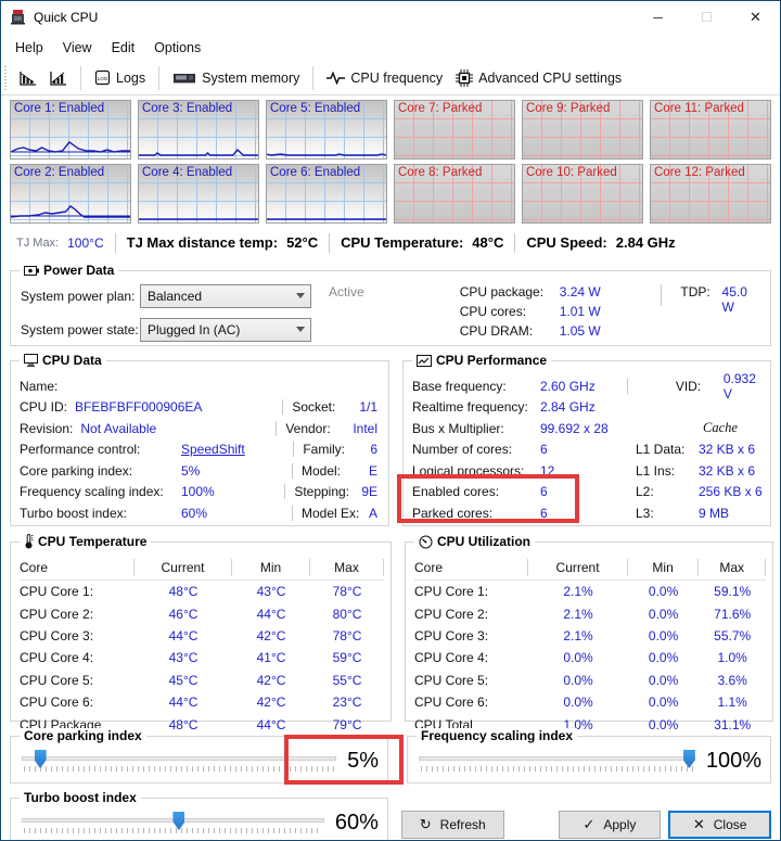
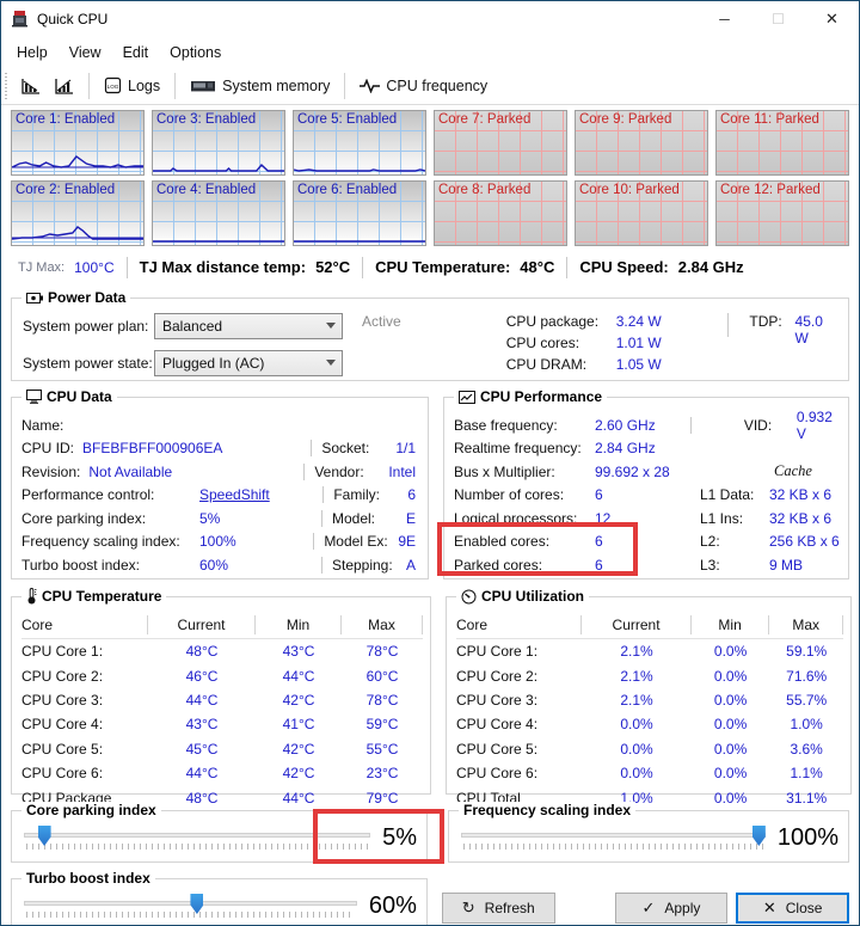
  Quick CPU
  ─
  ☐
  ✕
  Help
  View
  Edit
  Options
  Logs
  System memory
  CPU frequency
- Advanced CPU settings
  Core 1: Enabled
  Core 3: Enabled
  Core 5: Enabled
  Core 7: Parked
  Core 9: Parked
  Core 11: Parked
  Core 2: Enabled
  Core 4: Enabled
  Core 6: Enabled
  Core 8: Parked
  Core 10: Parked
  Core 12: Parked
  TJ Max:
  100°C
  TJ Max distance temp:
  52°C
  CPU Temperature:
  48°C
  CPU Speed:
  2.84 GHz
  Power Data
  System power plan:
  Balanced
  System power state:
  Plugged In (AC)
  Active
  CPU package:
  3.24 W
  CPU cores:
  1.01 W
  CPU DRAM:
  1.05 W
  TDP:
  45.0 W
  CPU Data
  Name:
  CPU ID:
  BFEBFBFF000906EA
  Socket:
  1/1
  Revision:
  Not Available
  Vendor:
  Intel
  Performance control:
  SpeedShift
  Family:
  6
  Core parking index:
  5%
  Model:
  E
  Frequency scaling index:
  100%
- Stepping:
+ Model Ex:
  9E
  Turbo boost index:
  60%
- Model Ex:
+ Stepping:
  A
  CPU Performance
  Base frequency:
  2.60 GHz
  VID:
  0.932 V
  Realtime frequency:
  2.84 GHz
  Bus x Multiplier:
  99.692 x 28
  Cache
  Number of cores:
  6
  L1 Data:
  32 KB x 6
  Logical processors:
  12
  L1 Ins:
  32 KB x 6
  Enabled cores:
  6
  L2:
  256 KB x 6
  Parked cores:
  6
  L3:
  9 MB
  CPU Temperature
  Core
  Current
  Min
  Max
  CPU Core 1:
  48°C
  43°C
  78°C
  CPU Core 2:
  46°C
  44°C
- 80°C
+ 60°C
  CPU Core 3:
  44°C
  42°C
  78°C
  CPU Core 4:
  43°C
  41°C
  59°C
  CPU Core 5:
  45°C
  42°C
  55°C
  CPU Core 6:
  44°C
  42°C
  23°C
  CPU Package
  48°C
  44°C
  79°C
  CPU Utilization
  Core
  Current
  Min
  Max
  CPU Core 1:
  2.1%
  0.0%
  59.1%
  CPU Core 2:
  2.1%
  0.0%
  71.6%
  CPU Core 3:
  2.1%
  0.0%
  55.7%
  CPU Core 4:
  0.0%
  0.0%
  1.0%
  CPU Core 5:
  0.0%
  0.0%
  3.6%
  CPU Core 6:
  0.0%
  0.0%
  1.1%
  CPU Total
  1.0%
  0.0%
  31.1%
  Core parking index
  5%
  Frequency scaling index
  100%
  Turbo boost index
  60%
  ↻
  Refresh
  ✓
  Apply
  ✕
  Close
